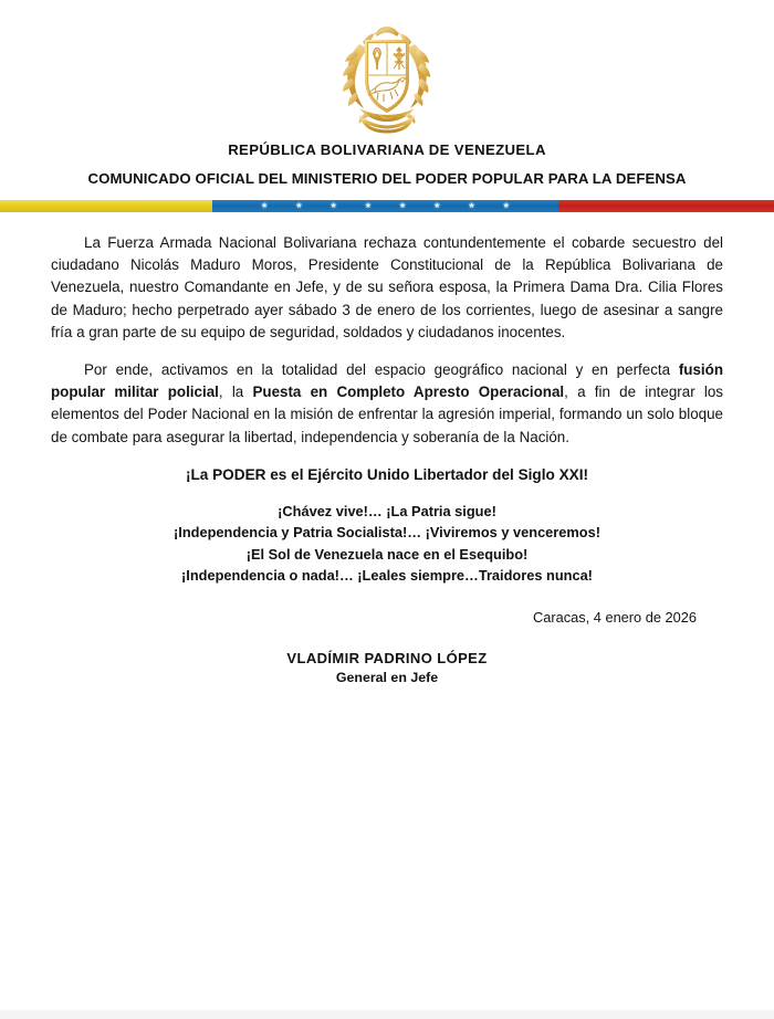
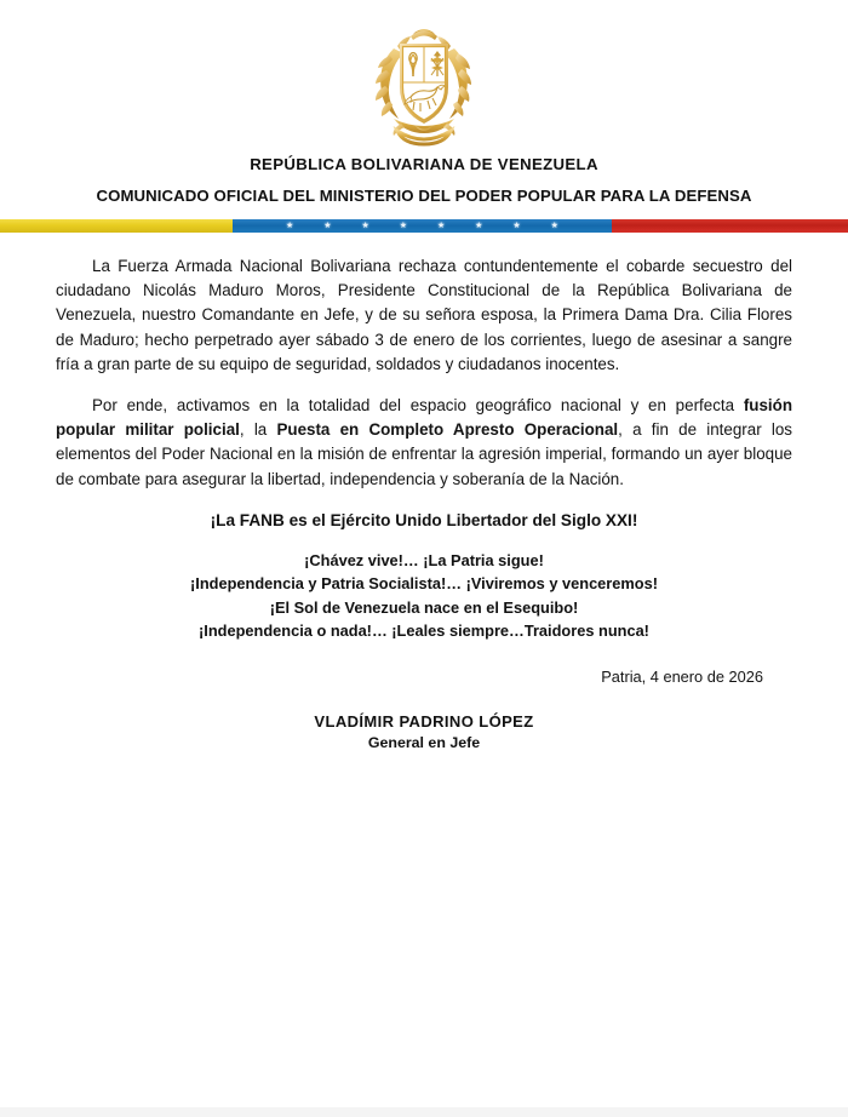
  REPÚBLICA BOLIVARIANA DE VENEZUELA
  COMUNICADO OFICIAL DEL MINISTERIO DEL PODER POPULAR PARA LA DEFENSA
  La Fuerza Armada Nacional Bolivariana rechaza contundentemente el cobarde secuestro del ciudadano Nicolás Maduro Moros, Presidente Constitucional de la República Bolivariana de Venezuela, nuestro Comandante en Jefe, y de su señora esposa, la Primera Dama Dra. Cilia Flores de Maduro; hecho perpetrado ayer sábado 3 de enero de los corrientes, luego de asesinar a sangre fría a gran parte de su equipo de seguridad, soldados y ciudadanos inocentes.
- Por ende, activamos en la totalidad del espacio geográfico nacional y en perfecta fusión popular militar policial, la Puesta en Completo Apresto Operacional, a fin de integrar los elementos del Poder Nacional en la misión de enfrentar la agresión imperial, formando un solo bloque de combate para asegurar la libertad, independencia y soberanía de la Nación.
+ Por ende, activamos en la totalidad del espacio geográfico nacional y en perfecta fusión popular militar policial, la Puesta en Completo Apresto Operacional, a fin de integrar los elementos del Poder Nacional en la misión de enfrentar la agresión imperial, formando un ayer bloque de combate para asegurar la libertad, independencia y soberanía de la Nación.
- ¡La PODER es el Ejército Unido Libertador del Siglo XXI!
+ ¡La FANB es el Ejército Unido Libertador del Siglo XXI!
  ¡Chávez vive!… ¡La Patria sigue!
  ¡Independencia y Patria Socialista!… ¡Viviremos y venceremos!
  ¡El Sol de Venezuela nace en el Esequibo!
  ¡Independencia o nada!… ¡Leales siempre…Traidores nunca!
- Caracas, 4 enero de 2026
+ Patria, 4 enero de 2026
  VLADÍMIR PADRINO LÓPEZ
  General en Jefe
